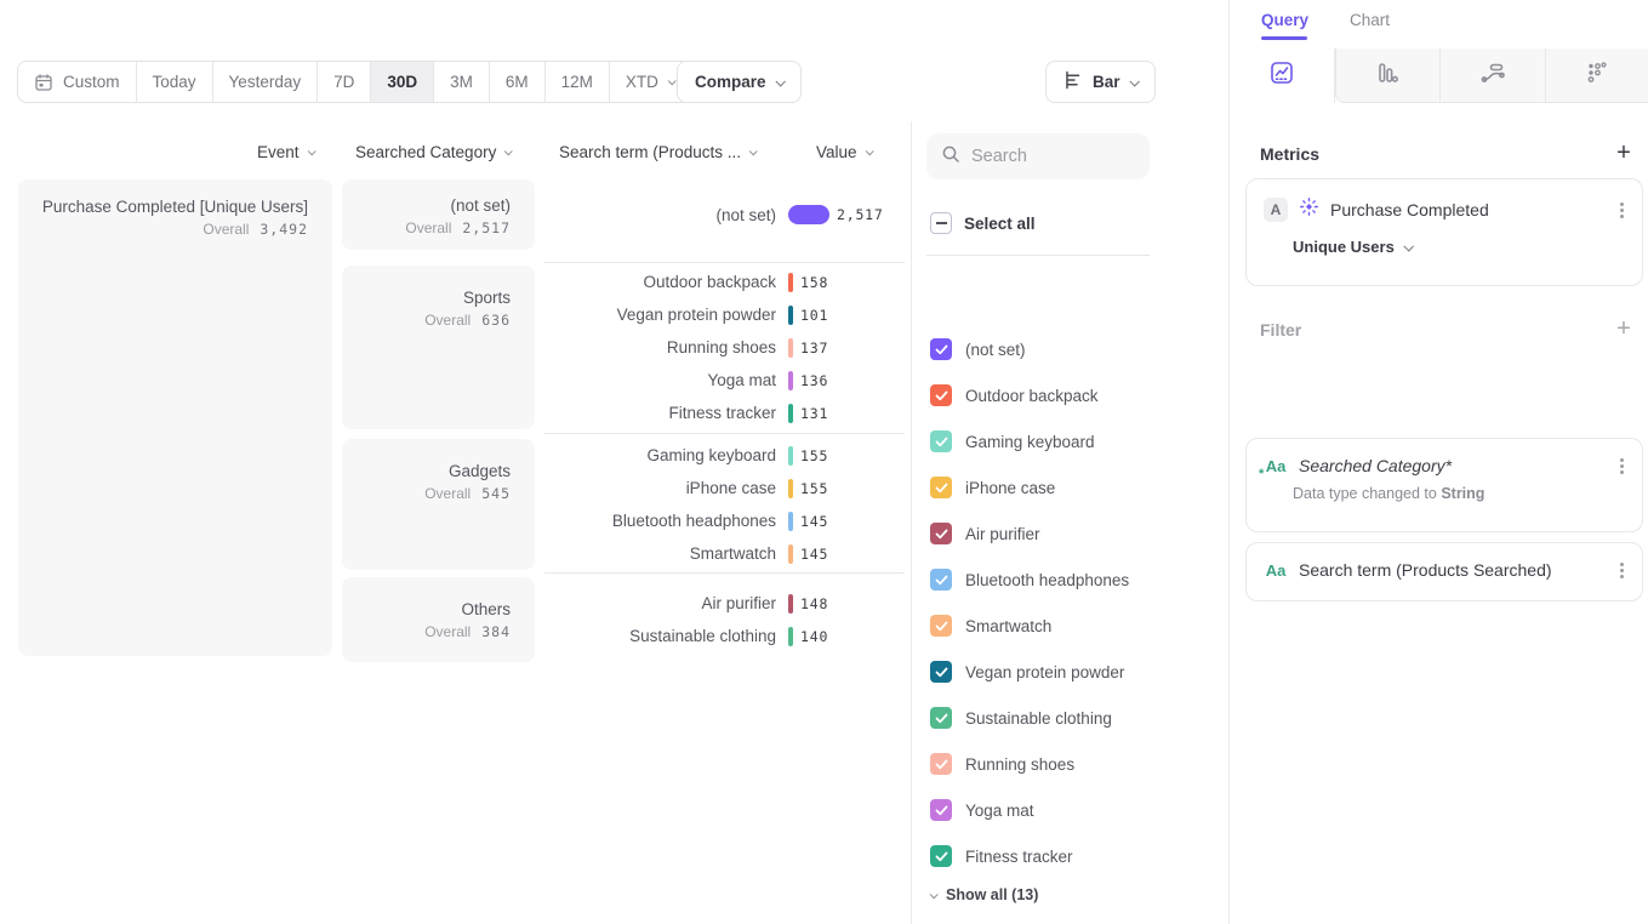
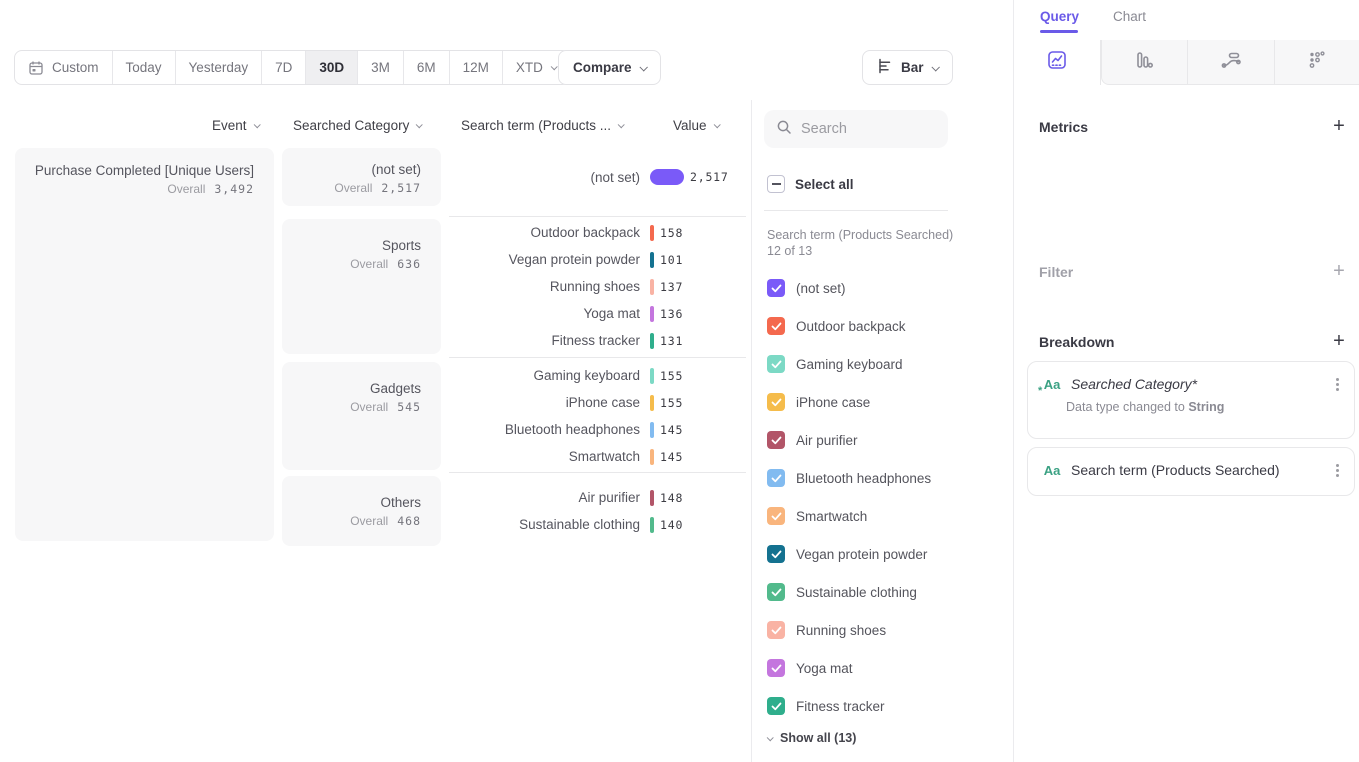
  Custom
  Today
  Yesterday
  7D
  30D
  3M
  6M
  12M
  XTD
  Compare
  Bar
  Event
  Searched Category
  Search term (Products ...
  Value
  Purchase Completed [Unique Users]
  Overall
  3,492
  (not set)
  Overall
  2,517
  (not set)
  2,517
  Sports
  Overall
  636
  Outdoor backpack
  158
  Vegan protein powder
  101
  Running shoes
  137
  Yoga mat
  136
  Fitness tracker
  131
  Gadgets
  Overall
  545
  Gaming keyboard
  155
  iPhone case
  155
  Bluetooth headphones
  145
  Smartwatch
  145
  Others
  Overall
- 384
+ 468
  Air purifier
  148
  Sustainable clothing
  140
  Search
  Select all
+ Search term (Products Searched) 12 of 13
  (not set)
  Outdoor backpack
  Gaming keyboard
  iPhone case
  Air purifier
  Bluetooth headphones
  Smartwatch
  Vegan protein powder
  Sustainable clothing
  Running shoes
  Yoga mat
  Fitness tracker
  Show all (13)
  Query
  Chart
  Metrics
- A
- Purchase Completed
- Unique Users
  Filter
+ Breakdown
  Aa
  Searched Category*
  Data type changed to String
  Aa
  Search term (Products Searched)
